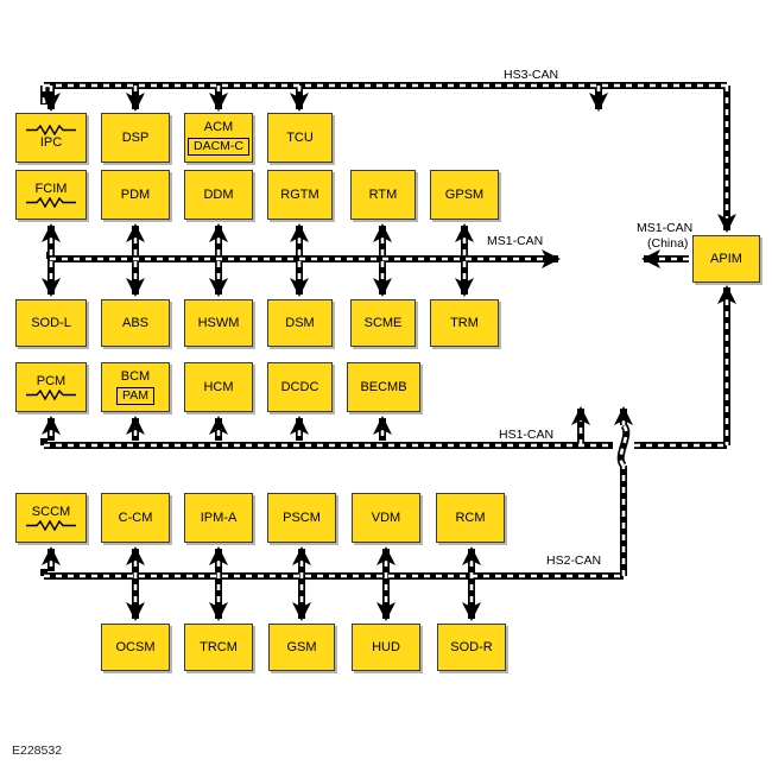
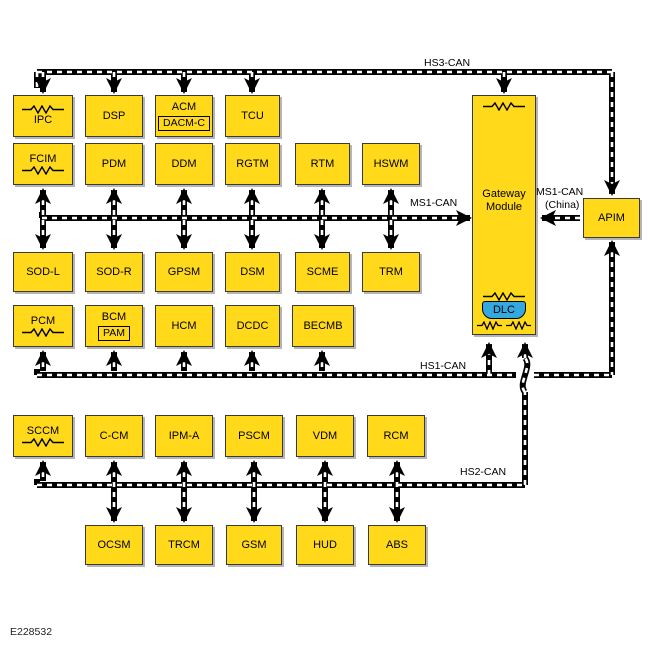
+ Gateway
+ Module
+ DLC
  IPC
  DSP
  ACM
  DACM-C
  TCU
  FCIM
  PDM
  DDM
  RGTM
  RTM
- GPSM
+ HSWM
  SOD-L
- ABS
+ SOD-R
- HSWM
+ GPSM
  DSM
  SCME
  TRM
  PCM
  BCM
  PAM
  HCM
  DCDC
  BECMB
  SCCM
  C-CM
  IPM-A
  PSCM
  VDM
  RCM
  OCSM
  TRCM
  GSM
  HUD
- SOD-R
+ ABS
  APIM
  HS3-CAN
  MS1-CAN
  MS1-CAN
  (China)
  HS1-CAN
  HS2-CAN
  E228532
